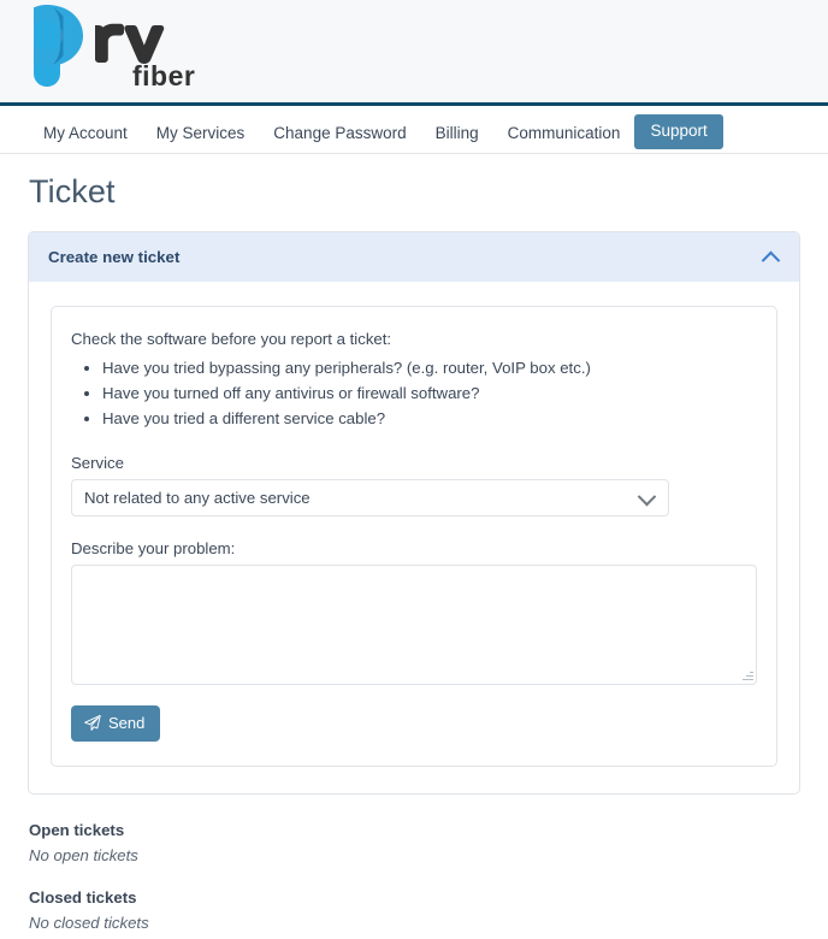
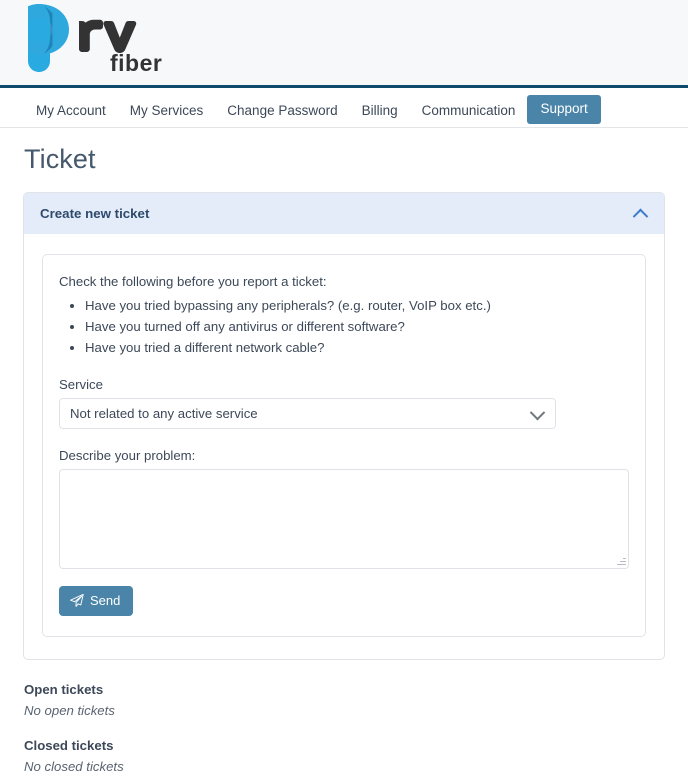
  fiber
  My Account
  My Services
  Change Password
  Billing
  Communication
  Support
  Ticket
  Create new ticket
- Check the software before you report a ticket:
+ Check the following before you report a ticket:
  Have you tried bypassing any peripherals? (e.g. router, VoIP box etc.)
- Have you turned off any antivirus or firewall software?
+ Have you turned off any antivirus or different software?
- Have you tried a different service cable?
+ Have you tried a different network cable?
  Service
  Not related to any active service
  Describe your problem:
  Send
  Open tickets
  No open tickets
  Closed tickets
  No closed tickets
